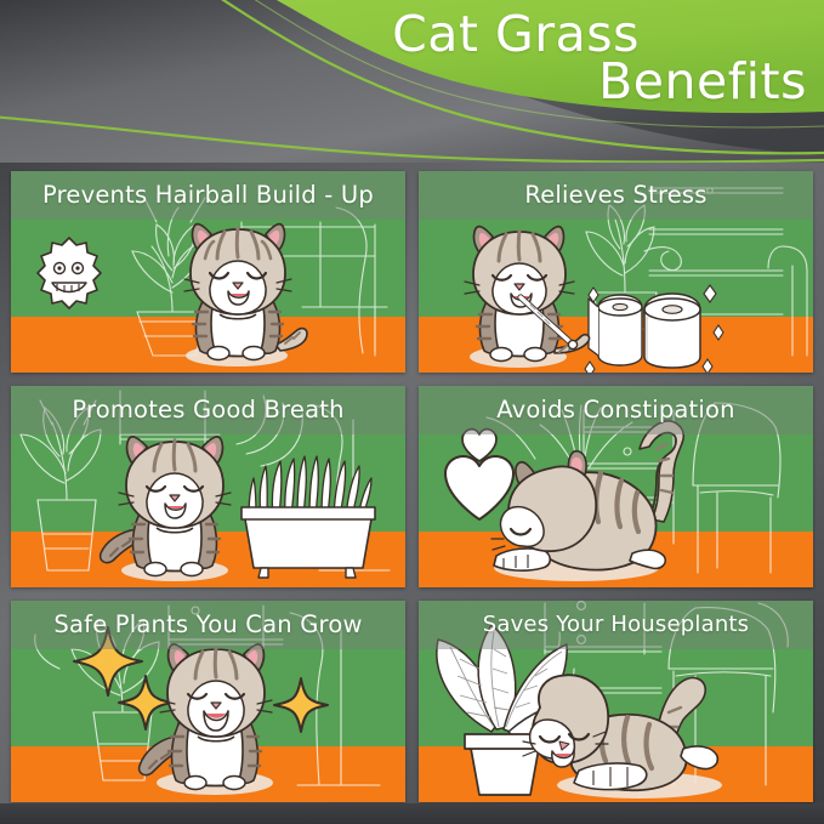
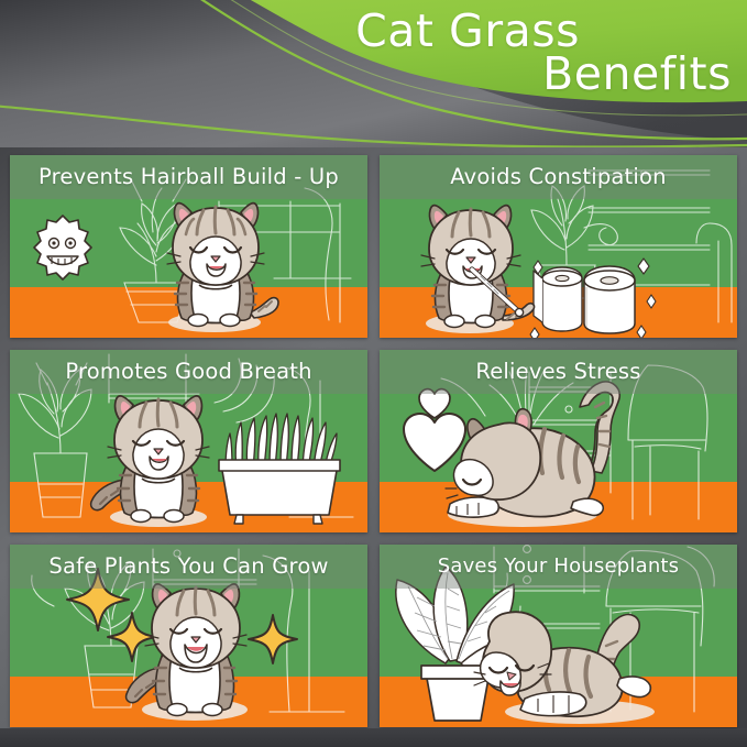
  Cat Grass
  Benefits
  Prevents Hairball Build - Up
- Relieves Stress
+ Avoids Constipation
  Promotes Good Breath
- Avoids Constipation
+ Relieves Stress
  Safe Plants You Can Grow
  Saves Your Houseplants
